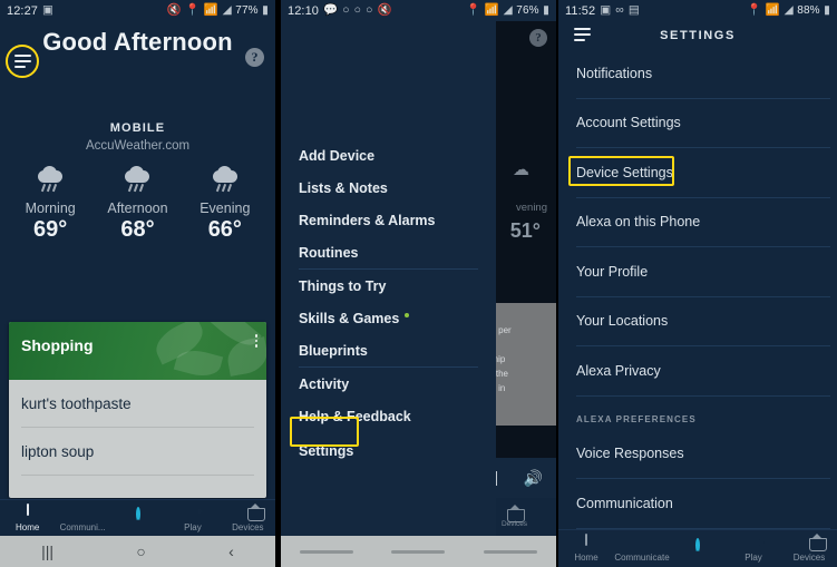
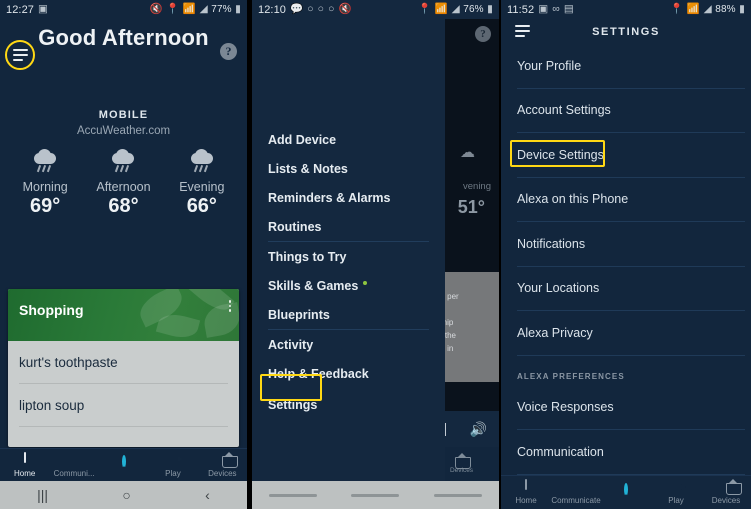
  12:27
  ▣
  🔇
  📍
  📶
  ◢
  77%
  ▮
  ?
  Good Afternoon
  MOBILE
  AccuWeather.com
  Morning
  69°
  Afternoon
  68°
  Evening
  66°
  Shopping
  kurt's toothpaste
  lipton soup
  Home
  Communi...
  Play
  Devices
  |||
  ○
  ‹
  12:10
  💬
  ○
  ○
  ○
  🔇
  📍
  📶
  ◢
  76%
  ▮
  ?
  ☁
  vening
  51°
  the
  🔊
  Add Device
  Lists & Notes
  Reminders & Alarms
  Routines
  Things to Try
  Skills & Games
  Blueprints
  Activity
  Help & Feedback
  Settings
  11:52
  ▣
  ∞
  ▤
  📍
  📶
  ◢
  88%
  ▮
  SETTINGS
- Notifications
+ Your Profile
  Account Settings
  Device Settings
  Alexa on this Phone
- Your Profile
+ Notifications
  Your Locations
  Alexa Privacy
  ALEXA PREFERENCES
  Voice Responses
  Communication
  Home
  Communicate
  Play
  Devices
